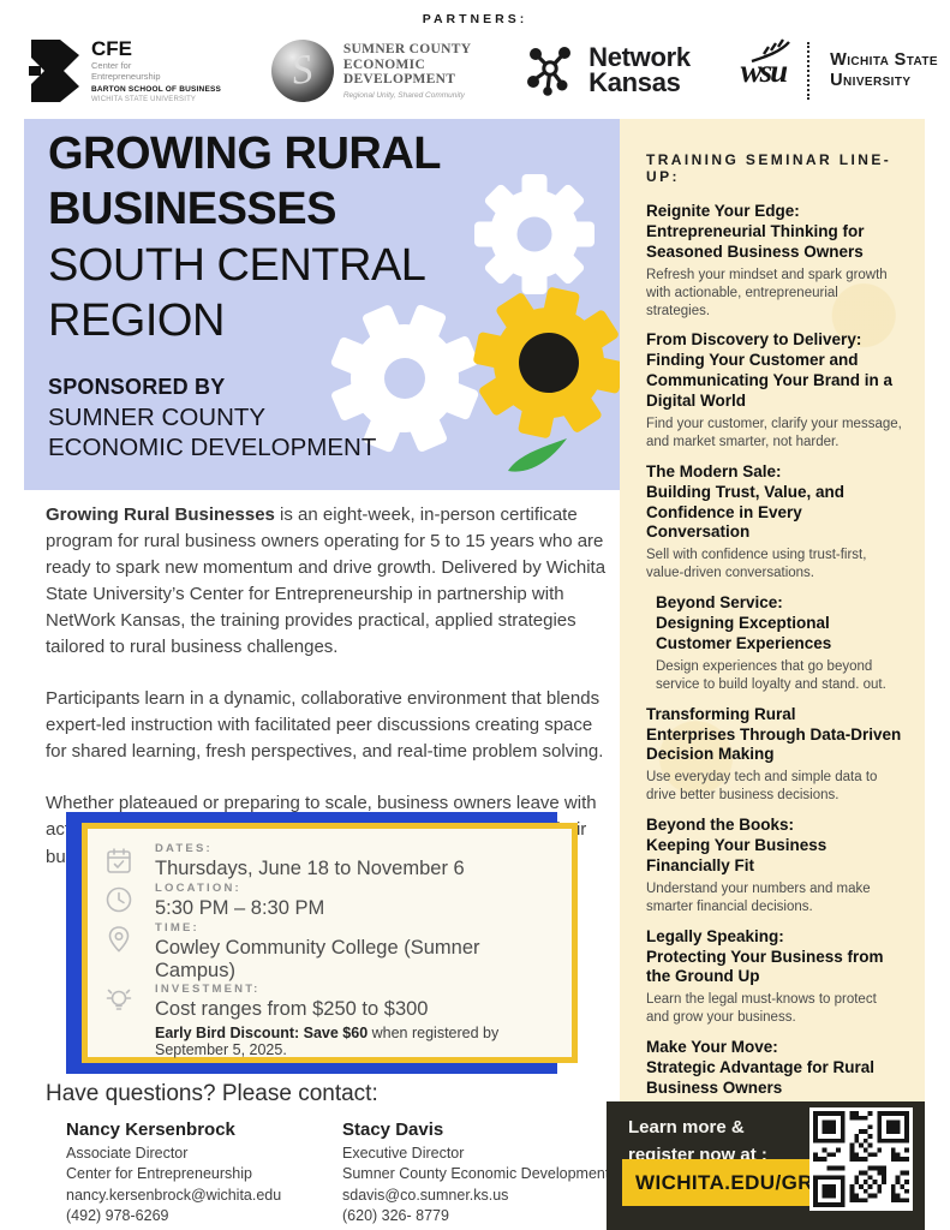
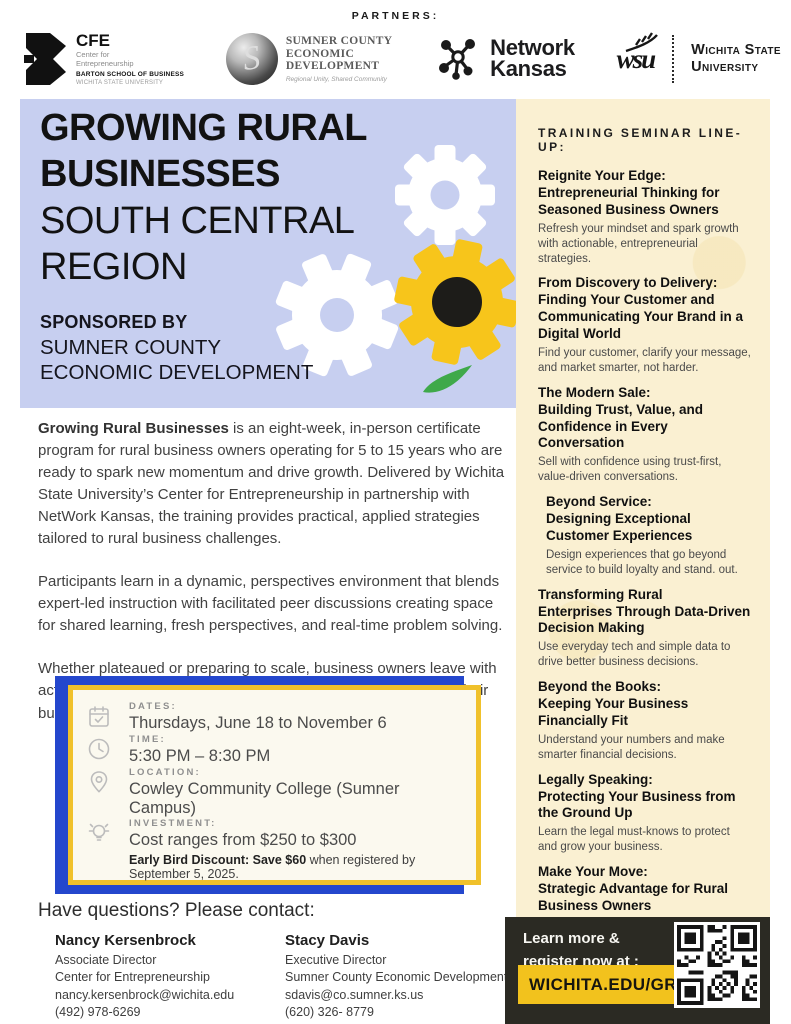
  PARTNERS:
  CFE
  Center for
  Entrepreneurship
  SUMNER COUNTY
  ECONOMIC
  DEVELOPMENT
  Network
  Kansas
  wsu
  Wichita State
  University
  GROWING RURAL
  BUSINESSES
  SOUTH CENTRAL
  REGION
  SPONSORED BY
  SUMNER COUNTY
  ECONOMIC DEVELOPMENT
  Growing Rural Businesses is an eight-week, in-person certificate program for rural business owners operating for 5 to 15 years who are ready to spark new momentum and drive growth. Delivered by Wichita State University’s Center for Entrepreneurship in partnership with NetWork Kansas, the training provides practical, applied strategies tailored to rural business challenges.
- Participants learn in a dynamic, collaborative environment that blends expert-led instruction with facilitated peer discussions creating space for shared learning, fresh perspectives, and real-time problem solving.
+ Participants learn in a dynamic, perspectives environment that blends expert-led instruction with facilitated peer discussions creating space for shared learning, fresh perspectives, and real-time problem solving.
  DATES:
  Thursdays, June 18 to November 6
- LOCATION:
+ TIME:
  5:30 PM – 8:30 PM
- TIME:
+ LOCATION:
  Cowley Community College (Sumner Campus)
  INVESTMENT:
  Cost ranges from $250 to $300
  Early Bird Discount: Save $60 when registered by September 5, 2025.
  Have questions? Please contact:
  Nancy Kersenbrock
  Associate Director
  Center for Entrepreneurship
  nancy.kersenbrock@wichita.edu
  (492) 978-6269
  Stacy Davis
  Executive Director
  Sumner County Economic Developmen
  sdavis@co.sumner.ks.us
  (620) 326- 8779
  TRAINING SEMINAR LINE-UP:
  Reignite Your Edge:
  Entrepreneurial Thinking for
  Seasoned Business Owners
  Refresh your mindset and spark growth
  with actionable, entrepreneurial strategies.
  From Discovery to Delivery:
  Finding Your Customer and
  Communicating Your Brand in a
  Digital World
  Find your customer, clarify your message,
  and market smarter, not harder.
  The Modern Sale:
  Building Trust, Value, and
  Confidence in Every Conversation
  Sell with confidence using trust-first,
  value-driven conversations.
  Beyond Service:
  Designing Exceptional
  Customer Experiences
  Design experiences that go beyond
  service to build loyalty and stand. out.
  Transforming Rural
  Enterprises Through Data-Driven
  Decision Making
  Use everyday tech and simple data to
  drive better business decisions.
  Beyond the Books:
  Keeping Your Business
  Financially Fit
  Understand your numbers and make
  smarter financial decisions.
  Legally Speaking:
  Protecting Your Business from
  the Ground Up
  Learn the legal must-knows to protect
  and grow your business.
  Make Your Move:
  Strategic Advantage for Rural
  Business Owners
  Learn more &
  register now at :
  WICHITA.EDU/GR
